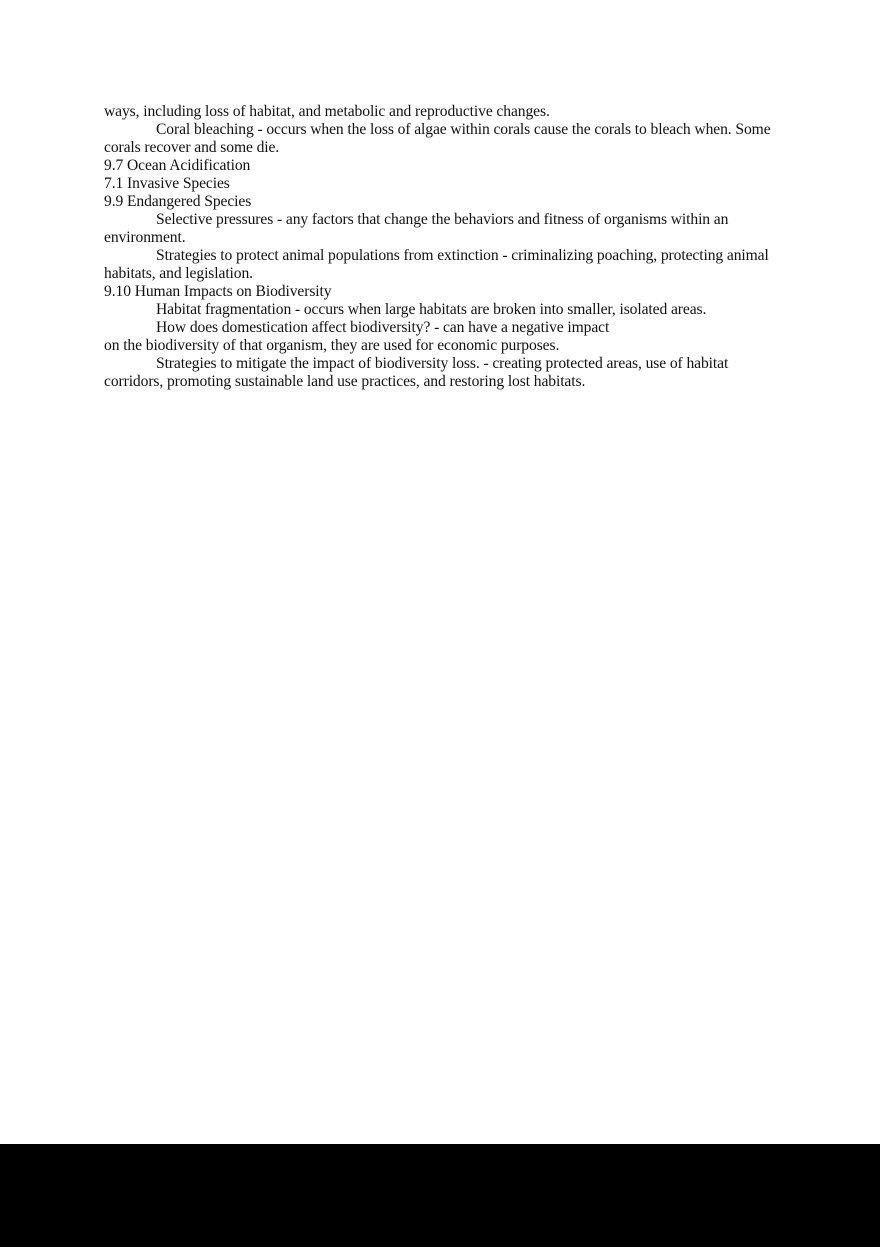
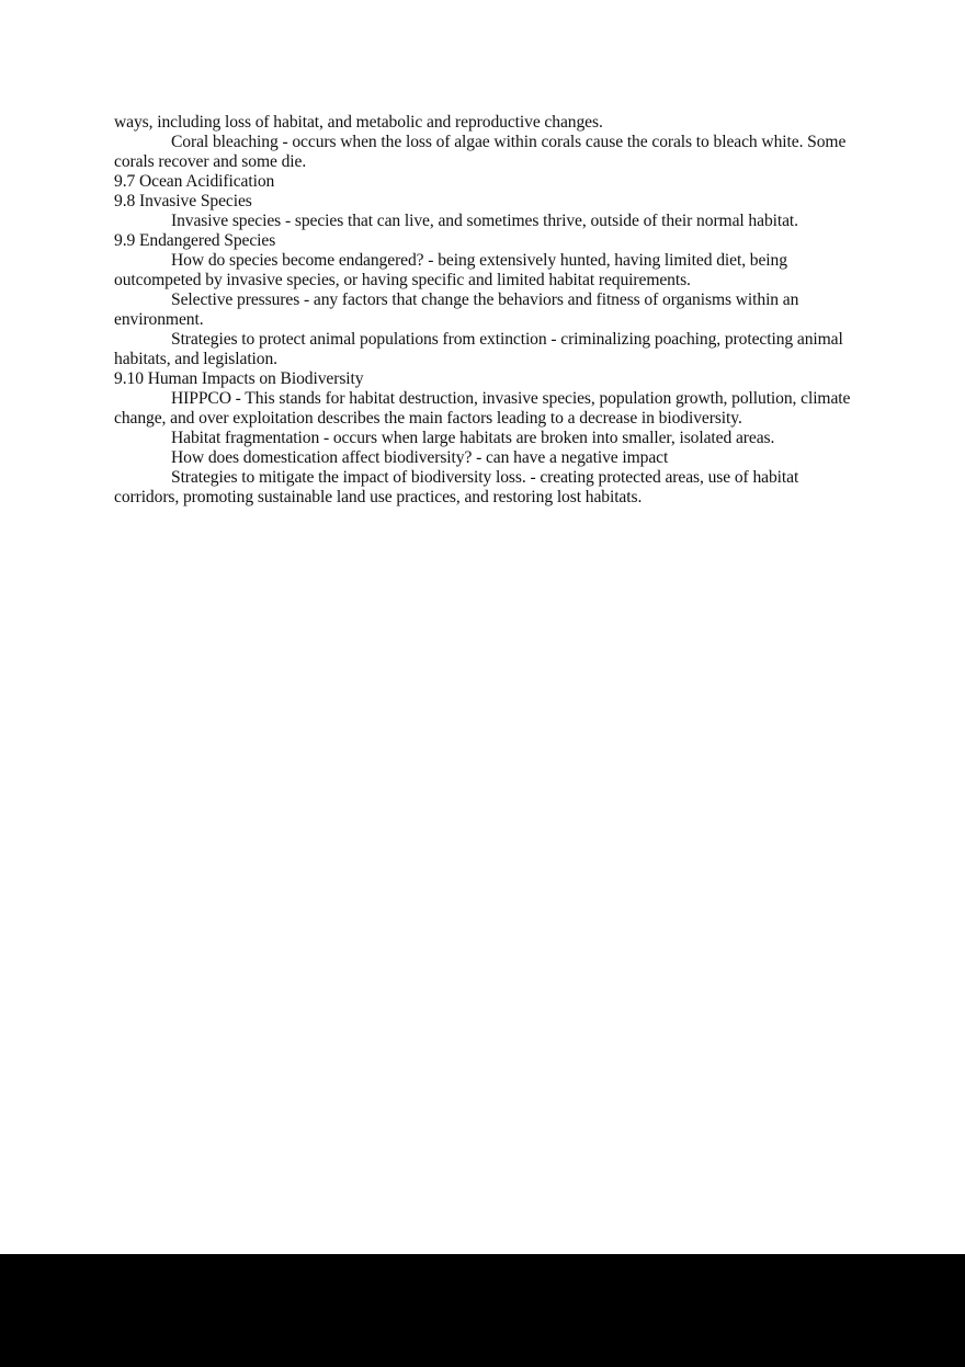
  ways, including loss of habitat, and metabolic and reproductive changes.
- Coral bleaching - occurs when the loss of algae within corals cause the corals to bleach when. Some corals recover and some die.
+ Coral bleaching - occurs when the loss of algae within corals cause the corals to bleach white. Some corals recover and some die.
  9.7 Ocean Acidification
- 7.1 Invasive Species
+ 9.8 Invasive Species
+ Invasive species - species that can live, and sometimes thrive, outside of their normal habitat.
  9.9 Endangered Species
+ How do species become endangered? - being extensively hunted, having limited diet, being outcompeted by invasive species, or having specific and limited habitat requirements.
  Selective pressures - any factors that change the behaviors and fitness of organisms within an environment.
  Strategies to protect animal populations from extinction - criminalizing poaching, protecting animal habitats, and legislation.
  9.10 Human Impacts on Biodiversity
+ HIPPCO - This stands for habitat destruction, invasive species, population growth, pollution, climate change, and over exploitation describes the main factors leading to a decrease in biodiversity.
  Habitat fragmentation - occurs when large habitats are broken into smaller, isolated areas.
  How does domestication affect biodiversity? - can have a negative impact
- on the biodiversity of that organism, they are used for economic purposes.
  Strategies to mitigate the impact of biodiversity loss. - creating protected areas, use of habitat corridors, promoting sustainable land use practices, and restoring lost habitats.
